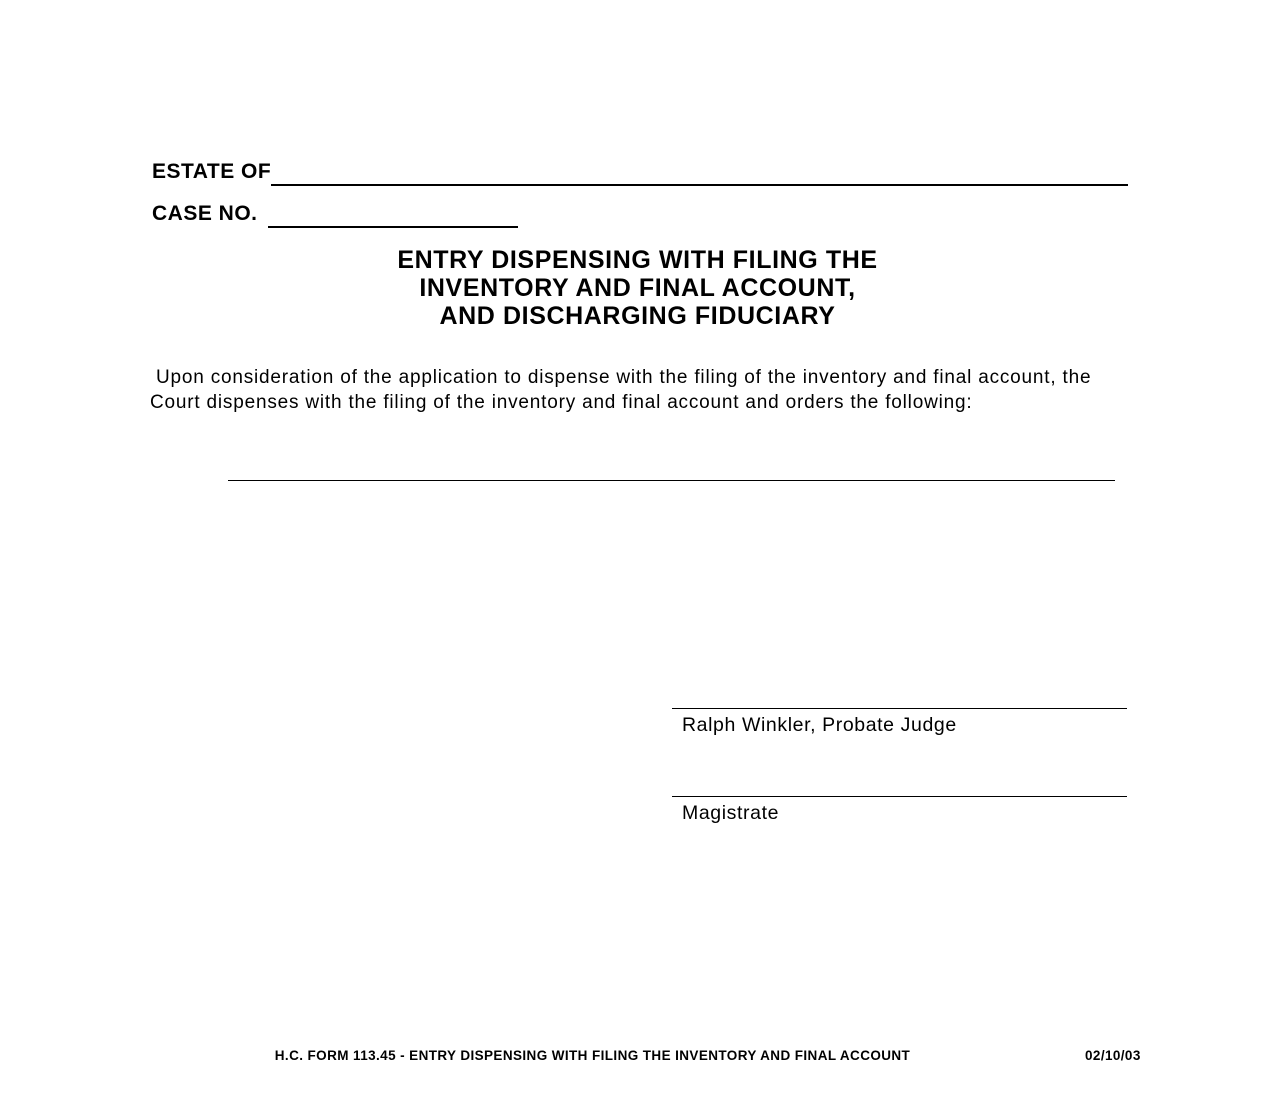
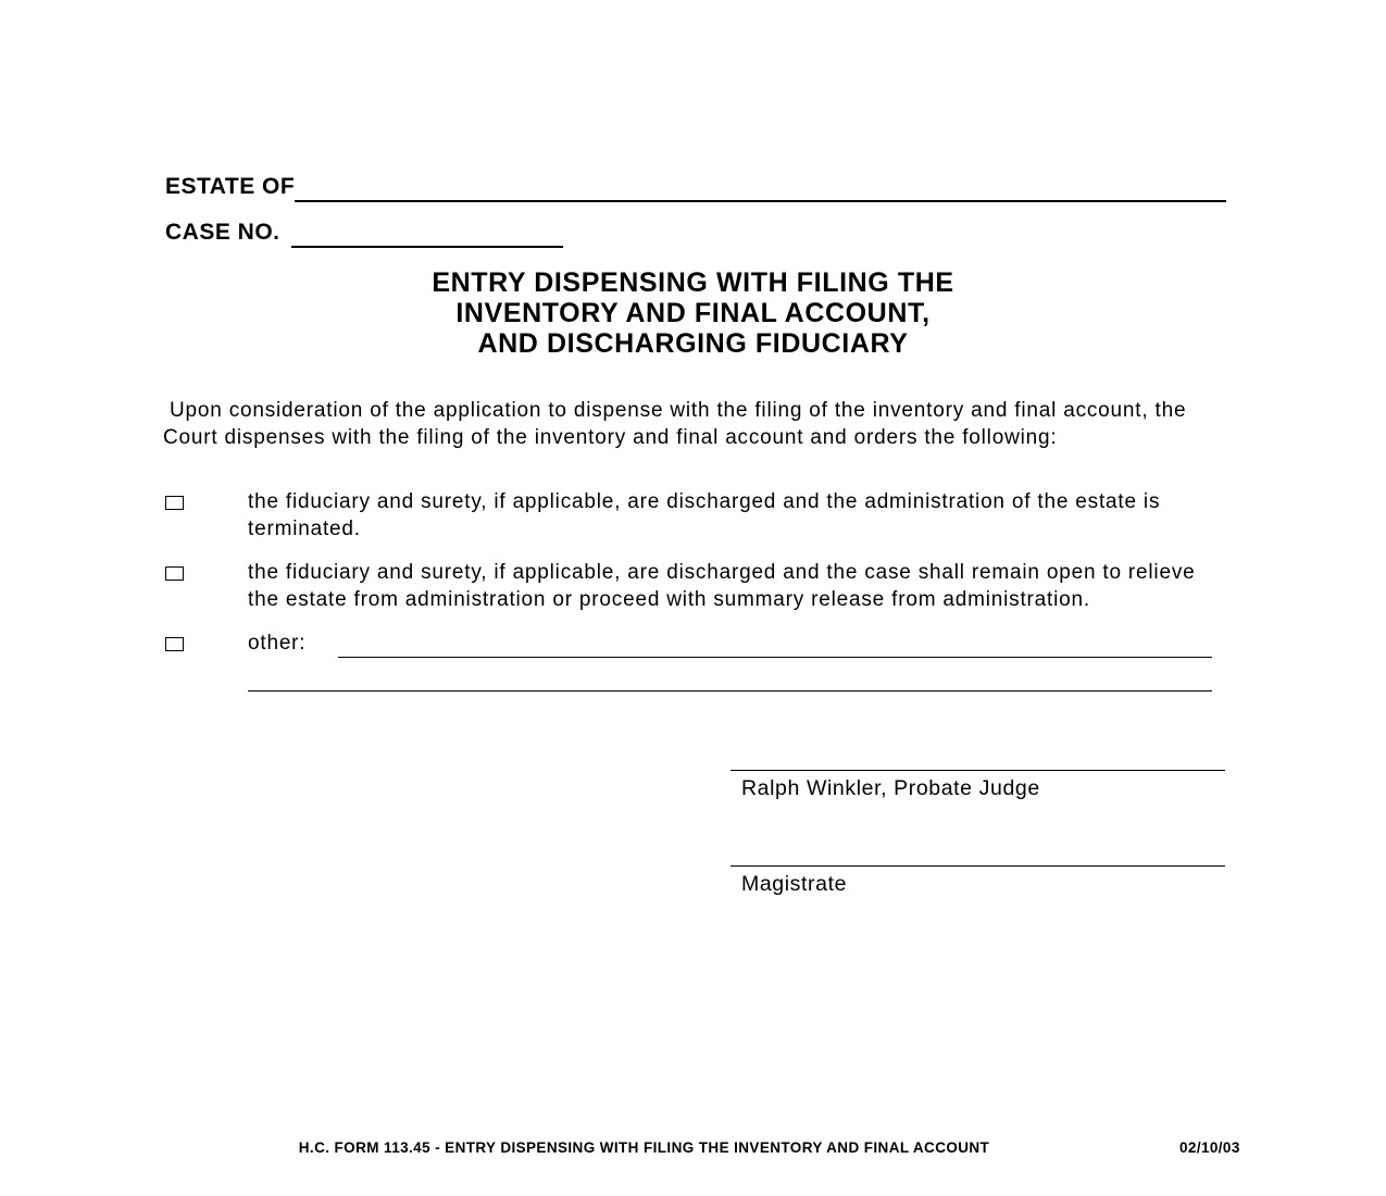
  ESTATE OF
  CASE NO.
  ENTRY DISPENSING WITH FILING THE
  INVENTORY AND FINAL ACCOUNT,
  AND DISCHARGING FIDUCIARY
  Upon consideration of the application to dispense with the filing of the inventory and final account, the Court dispenses with the filing of the inventory and final account and orders the following:
+ the fiduciary and surety, if applicable, are discharged and the administration of the estate is terminated.
+ the fiduciary and surety, if applicable, are discharged and the case shall remain open to relieve the estate from administration or proceed with summary release from administration.
+ other:
  Ralph Winkler, Probate Judge
  Magistrate
  H.C. FORM 113.45 - ENTRY DISPENSING WITH FILING THE INVENTORY AND FINAL ACCOUNT
  02/10/03
